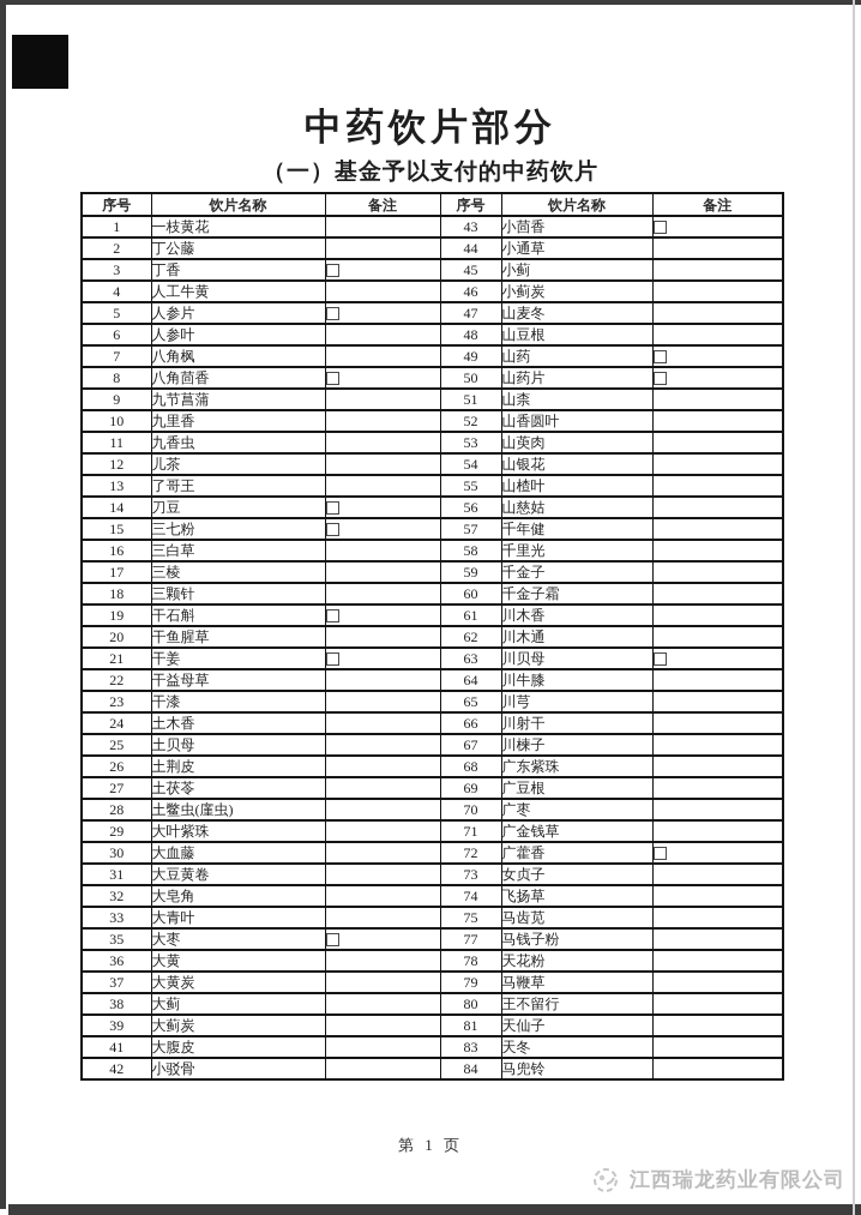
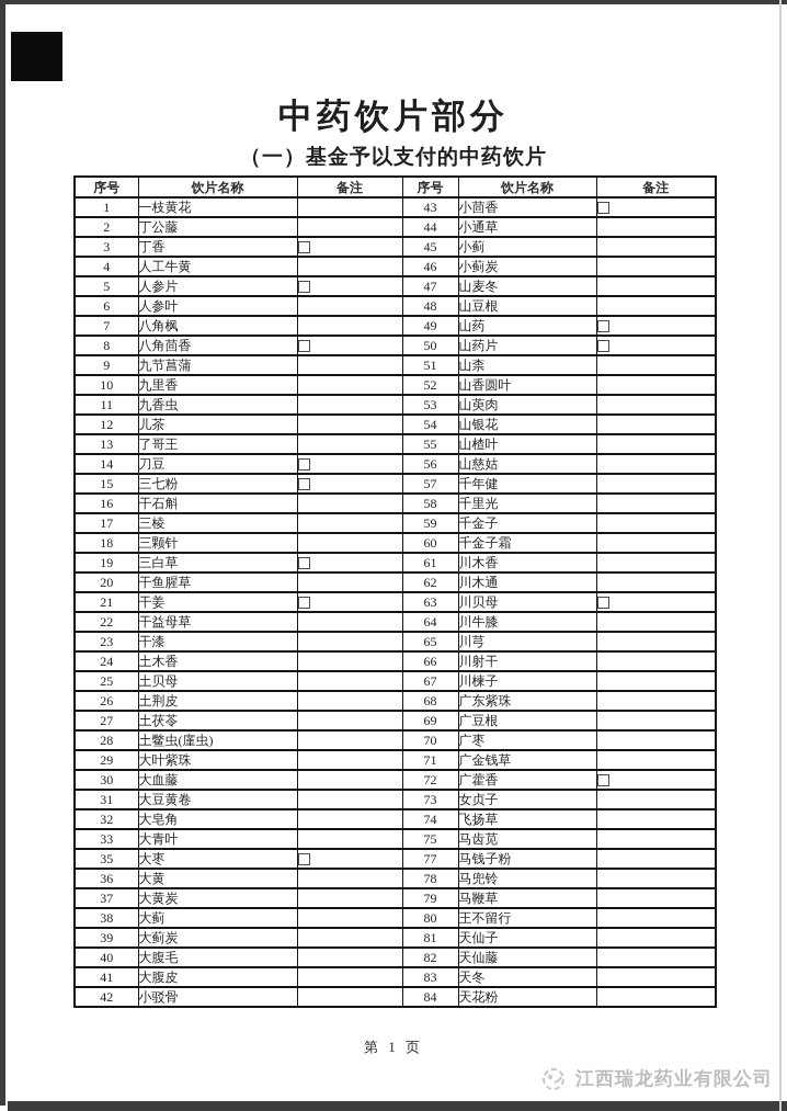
  中药饮片部分
  （一）基金予以支付的中药饮片
  序号	饮片名称	备注	序号	饮片名称	备注
  1	一枝黄花		43	小茴香
  2	丁公藤		44	小通草
  3	丁香		45	小蓟
  4	人工牛黄		46	小蓟炭
  5	人参片		47	山麦冬
  6	人参叶		48	山豆根
  7	八角枫		49	山药
  8	八角茴香		50	山药片
  9	九节菖蒲		51	山柰
  10	九里香		52	山香圆叶
  11	九香虫		53	山萸肉
  12	儿茶		54	山银花
  13	了哥王		55	山楂叶
  14	刀豆		56	山慈姑
  15	三七粉		57	千年健
- 16	三白草		58	千里光
+ 16	干石斛		58	千里光
  17	三棱		59	千金子
  18	三颗针		60	千金子霜
- 19	干石斛		61	川木香
+ 19	三白草		61	川木香
  20	干鱼腥草		62	川木通
  21	干姜		63	川贝母
  22	干益母草		64	川牛膝
  23	干漆		65	川芎
  24	土木香		66	川射干
  25	土贝母		67	川楝子
  26	土荆皮		68	广东紫珠
  27	土茯苓		69	广豆根
  28	土鳖虫(廑虫)		70	广枣
  29	大叶紫珠		71	广金钱草
  30	大血藤		72	广藿香
  31	大豆黄卷		73	女贞子
  32	大皂角		74	飞扬草
  33	大青叶		75	马齿苋
  35	大枣		77	马钱子粉
- 36	大黄		78	天花粉
+ 36	大黄		78	马兜铃
  37	大黄炭		79	马鞭草
  38	大蓟		80	王不留行
  39	大蓟炭		81	天仙子
+ 40	大腹毛		82	天仙藤
  41	大腹皮		83	天冬
- 42	小驳骨		84	马兜铃
+ 42	小驳骨		84	天花粉
  第 1 页
  江西瑞龙药业有限公司
